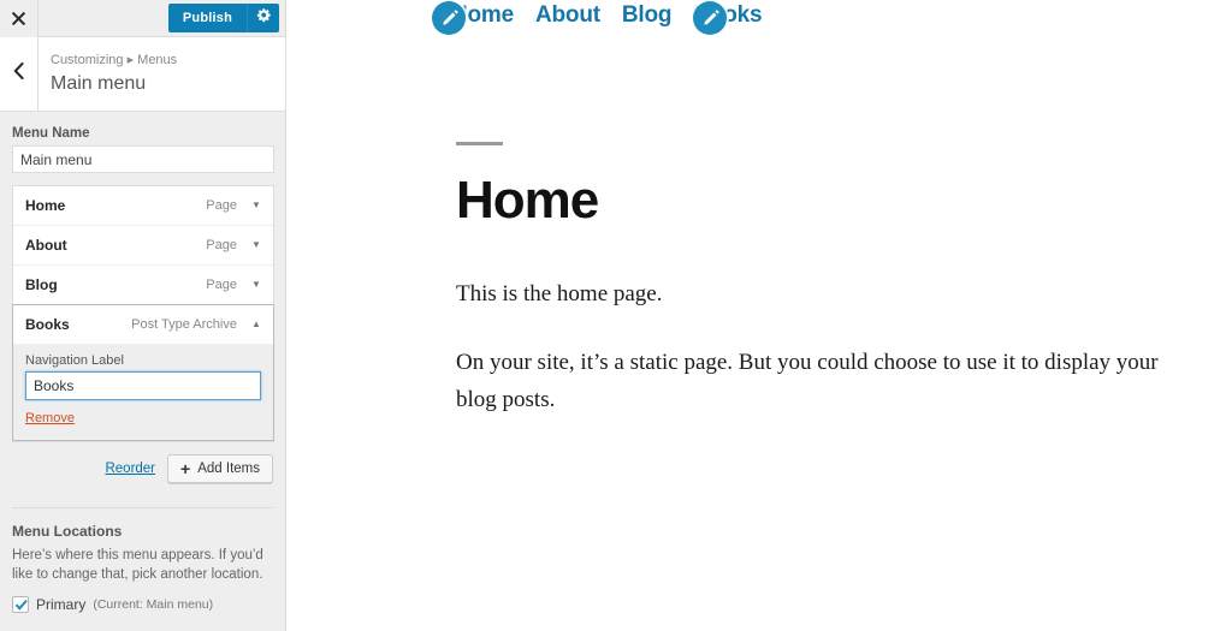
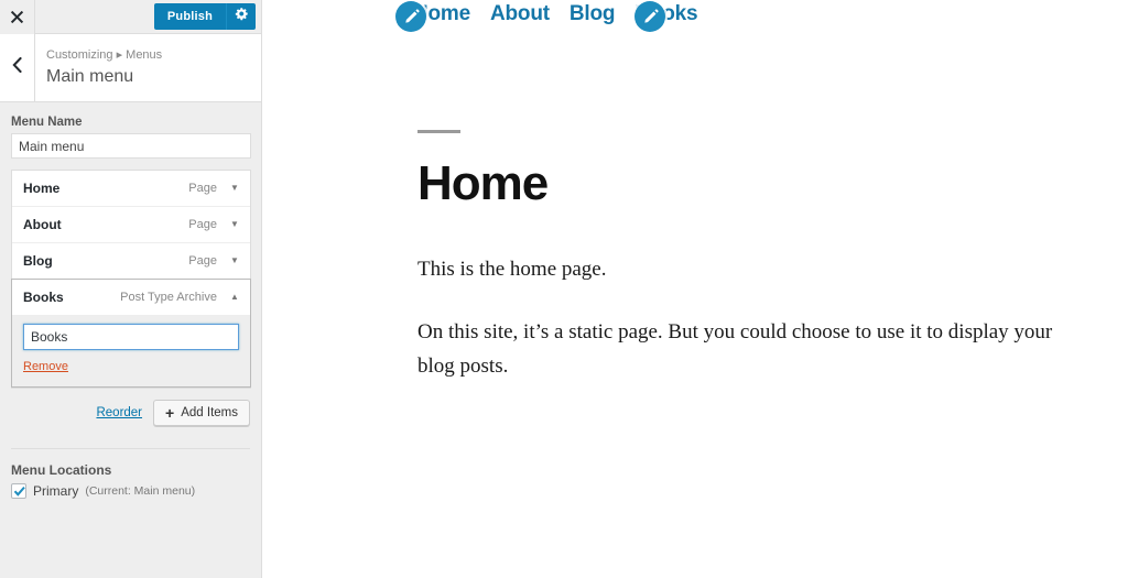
  Publish
  Customizing ▸ Menus
  Main menu
  Menu Name
  Main menu
  Home
  Page
  ▼
  About
  Page
  ▼
  Blog
  Page
  ▼
  Books
  Post Type Archive
  ▲
- Navigation Label
  Books
  Remove
  Reorder
  +
  Add Items
  Menu Locations
- Here’s where this menu appears. If you’d like to change that, pick another location.
  Primary
  (Current: Main menu)
  ome
  About
  Blog
  Home
  This is the home page.
- On your site, it’s a static page. But you could choose to use it to display your blog posts.
+ On this site, it’s a static page. But you could choose to use it to display your blog posts.
